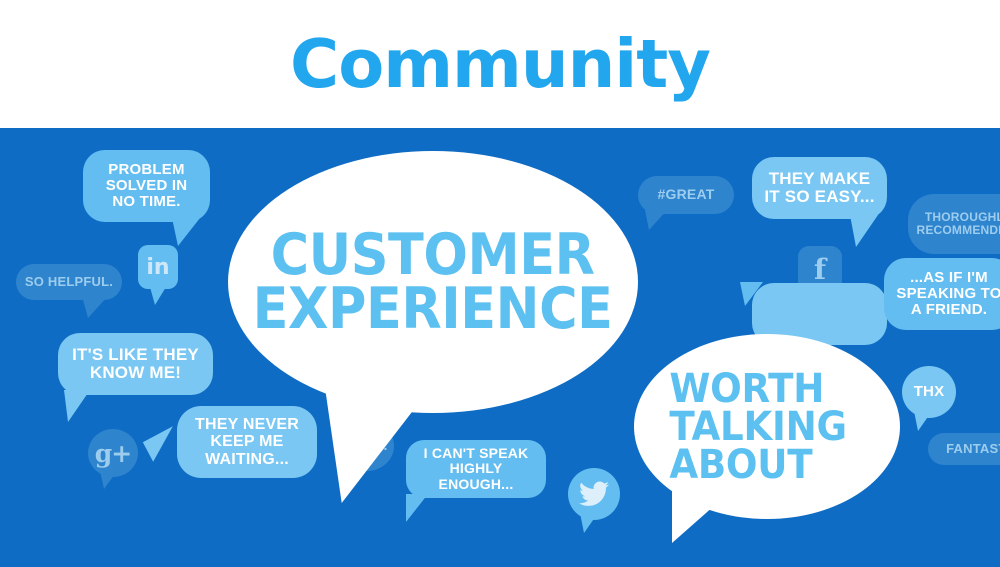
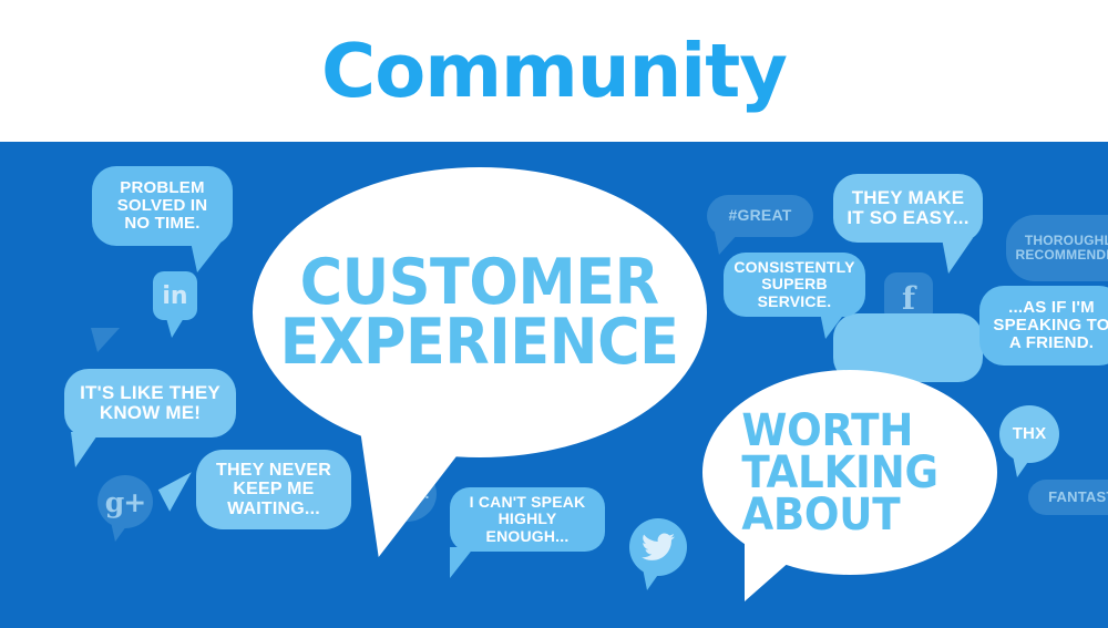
  Community
- SO HELPFUL.
  #GREAT
  THOROUGH
  RECOMMEND
  WOW.
  g+
  f
  PROBLEM
  SOLVED IN
  NO TIME.
  THEY MAKE
  IT SO EASY...
+ CONSISTENTLY
+ SUPERB SERVICE.
  ...AS IF I'M
  SPEAKING TO
  A FRIEND.
  IT'S LIKE THEY
  KNOW ME!
  THEY NEVER
  KEEP ME
  WAITING...
  I CAN'T SPEAK
  HIGHLY ENOUGH...
  THX
  in
  CUSTOMER
  EXPERIENCE
  WORTH
  TALKING
  ABOUT
